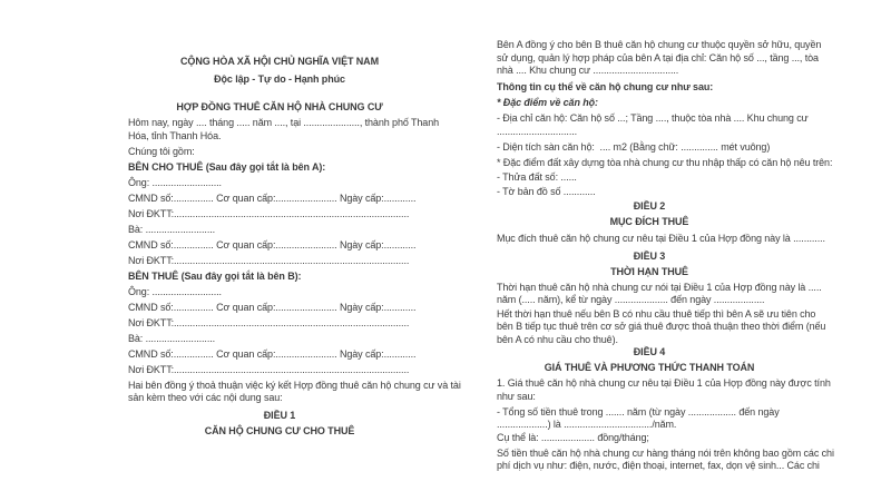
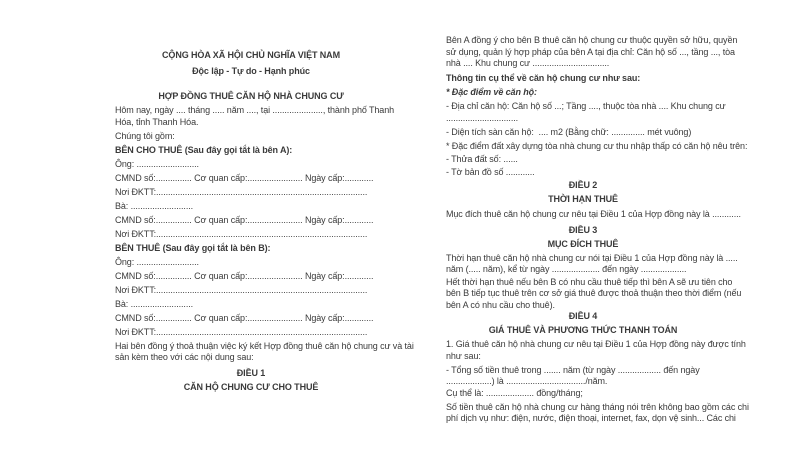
  CỘNG HÒA XÃ HỘI CHỦ NGHĨA VIỆT NAM
  Độc lập - Tự do - Hạnh phúc
  HỢP ĐỒNG THUÊ CĂN HỘ NHÀ CHUNG CƯ
  Hôm nay, ngày .... tháng ..... năm ...., tại ....................., thành phố Thanh
  Hóa, tỉnh Thanh Hóa.
  Chúng tôi gồm:
  BÊN CHO THUÊ (Sau đây gọi tắt là bên A):
  Ông: ..........................
  CMND số:............... Cơ quan cấp:....................... Ngày cấp:............
  Nơi ĐKTT:........................................................................................
  Bà: ..........................
  CMND số:............... Cơ quan cấp:....................... Ngày cấp:............
  Nơi ĐKTT:........................................................................................
  BÊN THUÊ (Sau đây gọi tắt là bên B):
  Ông: ..........................
  CMND số:............... Cơ quan cấp:....................... Ngày cấp:............
  Nơi ĐKTT:........................................................................................
  Bà: ..........................
  CMND số:............... Cơ quan cấp:....................... Ngày cấp:............
  Nơi ĐKTT:........................................................................................
  Hai bên đồng ý thoả thuận việc ký kết Hợp đồng thuê căn hộ chung cư và tài
  sản kèm theo với các nội dung sau:
  ĐIỀU 1
  CĂN HỘ CHUNG CƯ CHO THUÊ
  Bên A đồng ý cho bên B thuê căn hộ chung cư thuộc quyền sở hữu, quyền
  sử dụng, quản lý hợp pháp của bên A tại địa chỉ: Căn hộ số ..., tầng ..., tòa
  nhà .... Khu chung cư ................................
  Thông tin cụ thể về căn hộ chung cư như sau:
  * Đặc điểm về căn hộ:
  - Địa chỉ căn hộ: Căn hộ số ...; Tầng ...., thuộc tòa nhà .... Khu chung cư
  ..............................
  - Diện tích sàn căn hộ: .... m2 (Bằng chữ: .............. mét vuông)
  * Đặc điểm đất xây dựng tòa nhà chung cư thu nhập thấp có căn hộ nêu trên:
  - Thửa đất số: ......
  - Tờ bản đồ số ............
  ĐIỀU 2
- MỤC ĐÍCH THUÊ
+ THỜI HẠN THUÊ
  Mục đích thuê căn hộ chung cư nêu tại Điều 1 của Hợp đồng này là ............
  ĐIỀU 3
- THỜI HẠN THUÊ
+ MỤC ĐÍCH THUÊ
  Thời hạn thuê căn hộ nhà chung cư nói tại Điều 1 của Hợp đồng này là .....
  năm (..... năm), kể từ ngày .................... đến ngày ...................
  Hết thời hạn thuê nếu bên B có nhu cầu thuê tiếp thì bên A sẽ ưu tiên cho
  bên B tiếp tục thuê trên cơ sở giá thuê được thoả thuận theo thời điểm (nếu
  bên A có nhu cầu cho thuê).
  ĐIỀU 4
  GIÁ THUÊ VÀ PHƯƠNG THỨC THANH TOÁN
  1. Giá thuê căn hộ nhà chung cư nêu tại Điều 1 của Hợp đồng này được tính
  như sau:
  - Tổng số tiền thuê trong ....... năm (từ ngày .................. đến ngày
  ...................) là ................................./năm.
  Cụ thể là: .................... đồng/tháng;
  Số tiền thuê căn hộ nhà chung cư hàng tháng nói trên không bao gồm các chi
  phí dịch vụ như: điện, nước, điện thoại, internet, fax, dọn vệ sinh... Các chi
